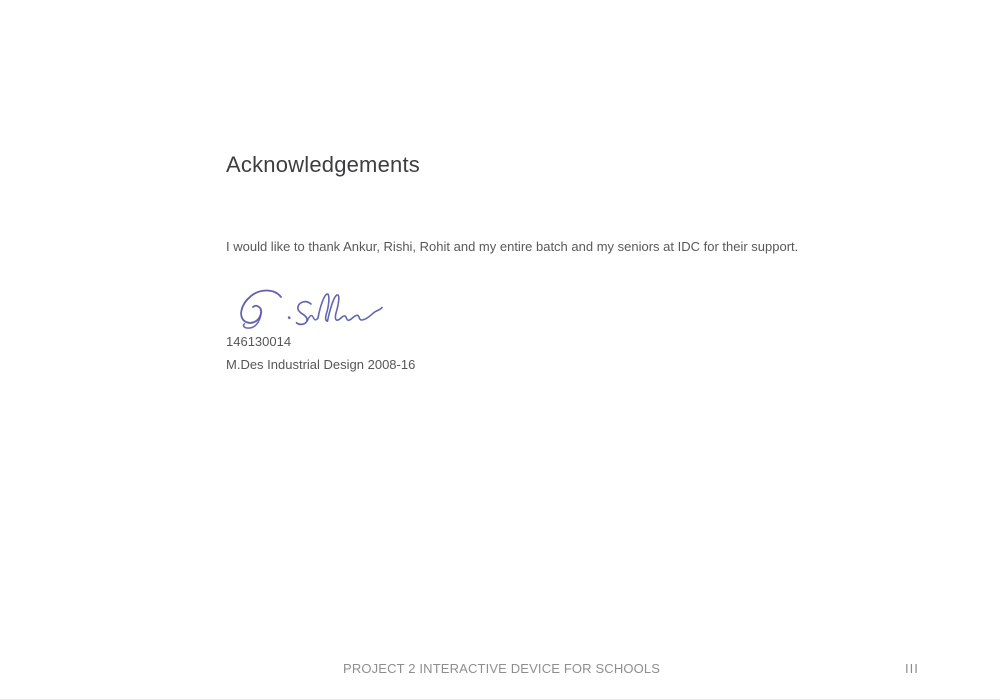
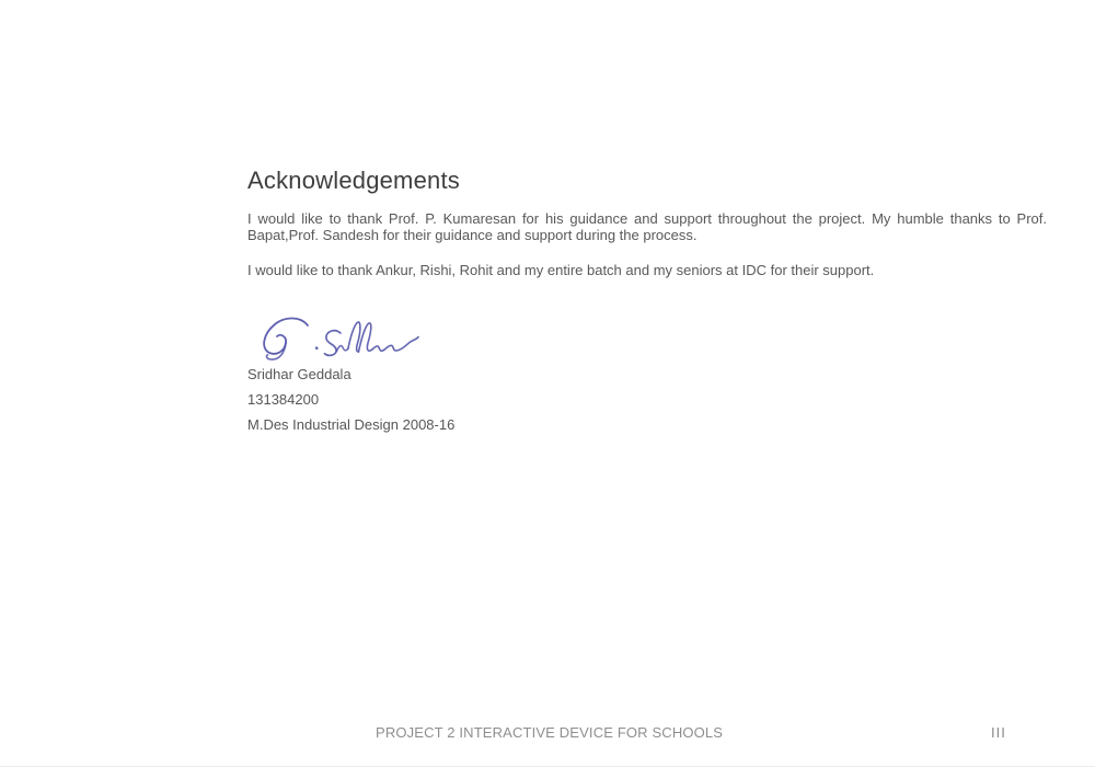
  Acknowledgements
+ I would like to thank Prof. P. Kumaresan for his guidance and support throughout the project. My humble thanks to Prof.
+ Bapat,Prof. Sandesh for their guidance and support during the process.
  I would like to thank Ankur, Rishi, Rohit and my entire batch and my seniors at IDC for their support.
+ Sridhar Geddala
- 146130014
+ 131384200
  M.Des Industrial Design 2008-16
  PROJECT 2 INTERACTIVE DEVICE FOR SCHOOLS
  III
